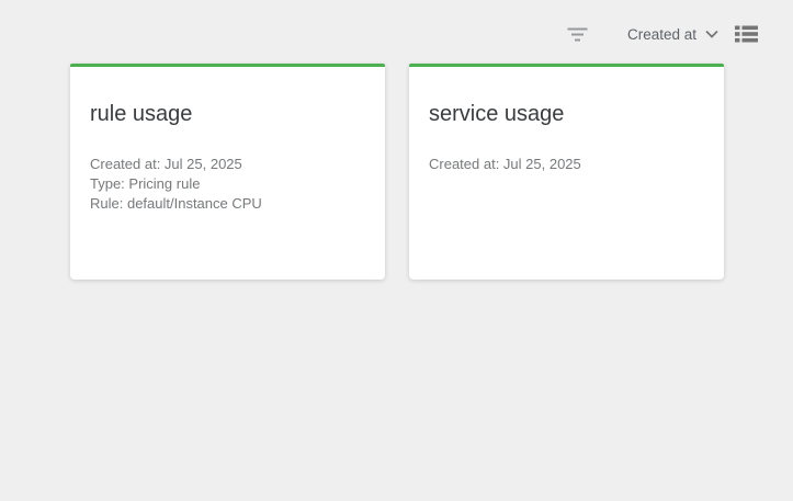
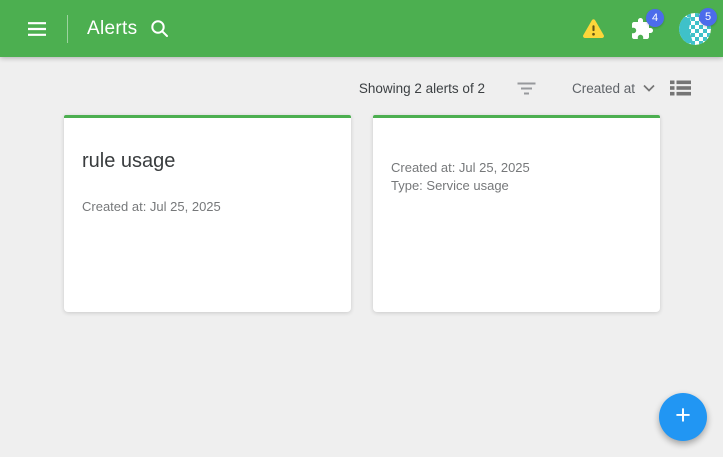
+ Alerts
+ 4
+ 5
+ Showing 2 alerts of 2
  Created at
  rule usage
  Created at: Jul 25, 2025
- Type: Pricing rule
- Rule: default/Instance CPU
- service usage
  Created at: Jul 25, 2025
+ Type: Service usage
+ +
